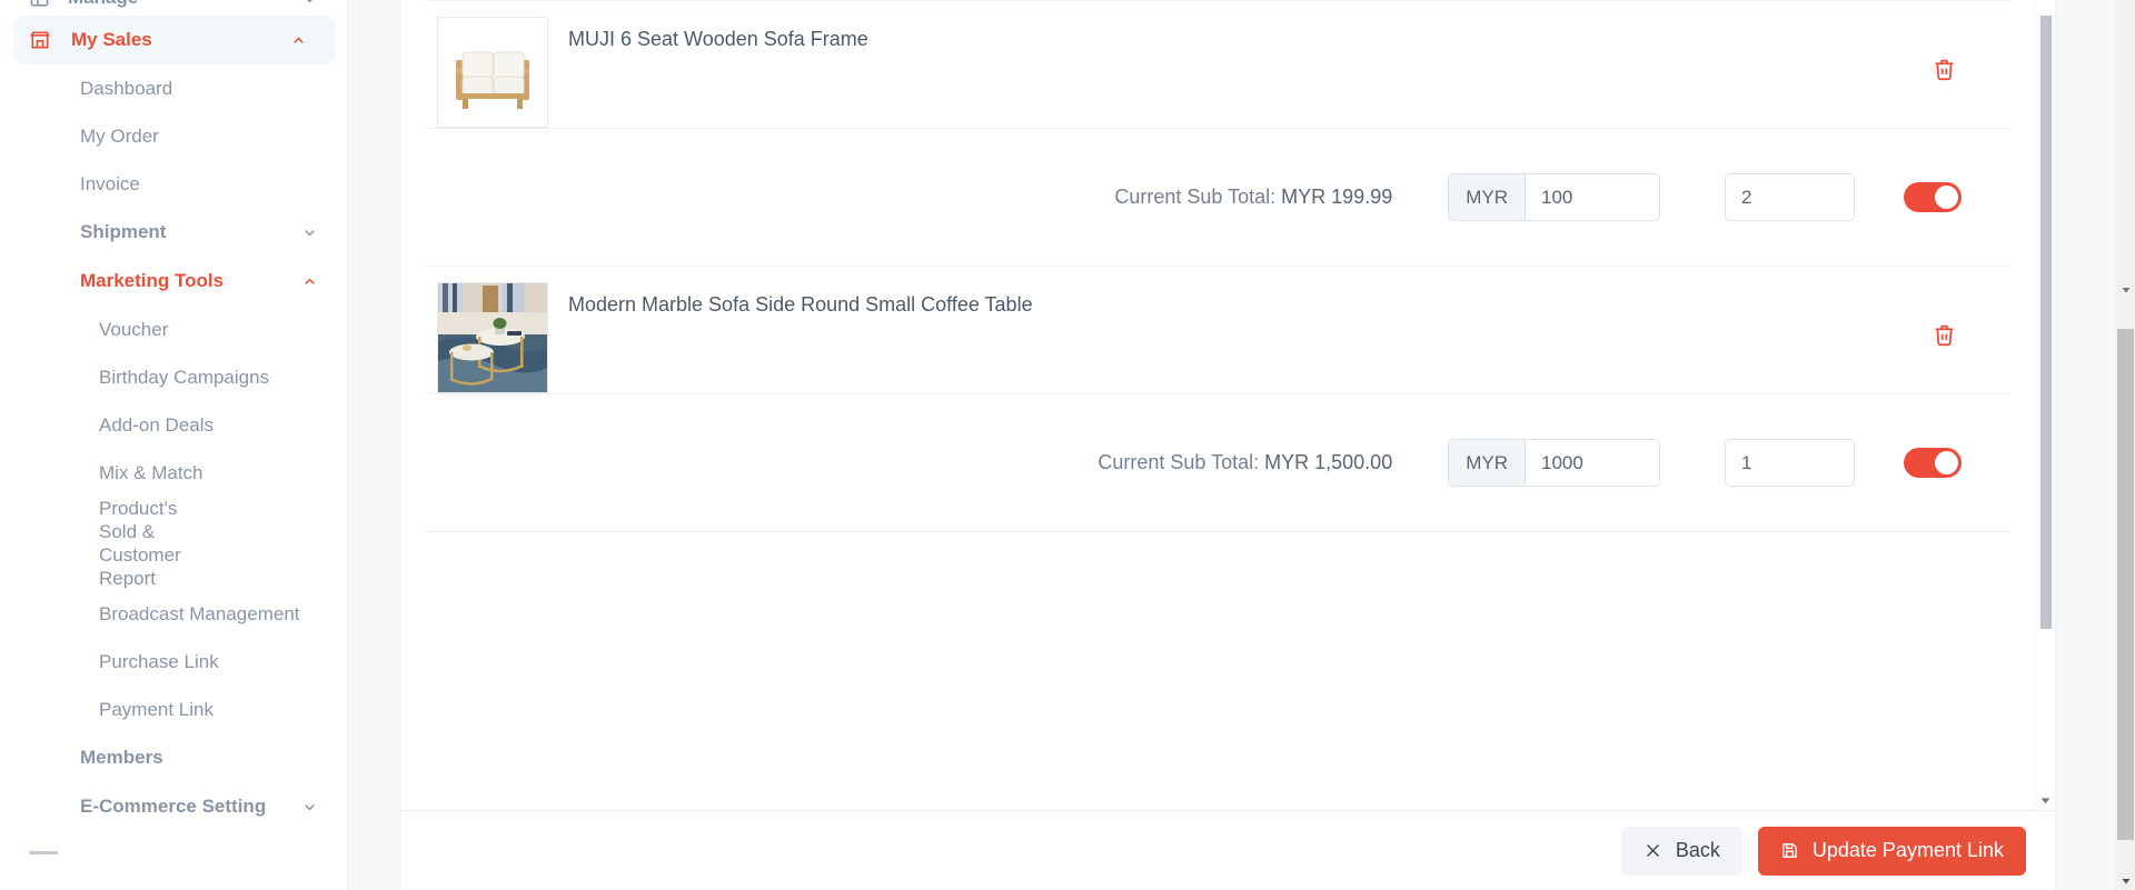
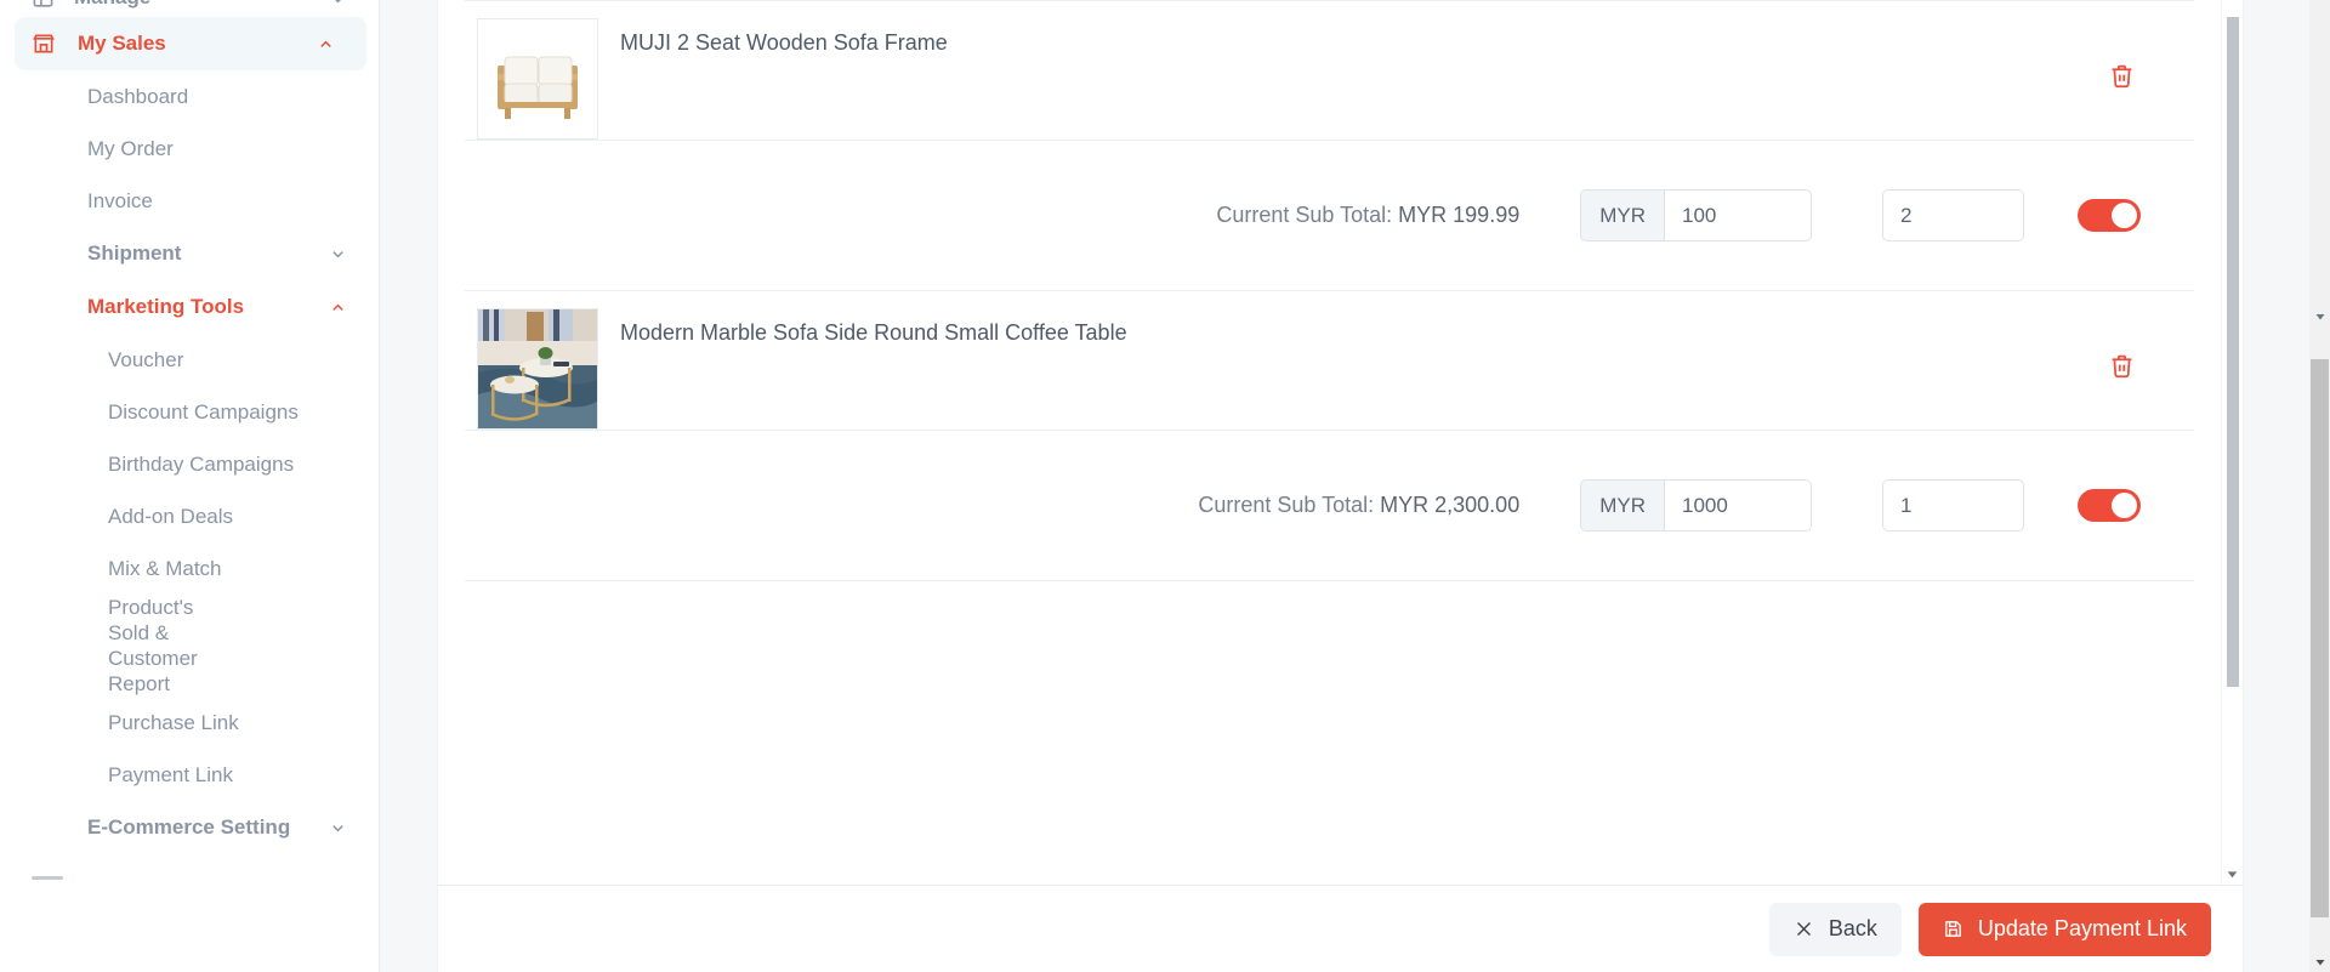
  My Sales
  Dashboard
  My Order
  Invoice
  Shipment
  Marketing Tools
  Voucher
+ Discount Campaigns
  Birthday Campaigns
  Add-on Deals
  Mix & Match
  Product's Sold & Customer Report
- Broadcast Management
  Purchase Link
  Payment Link
- Members
  E-Commerce Setting
- MUJI 6 Seat Wooden Sofa Frame
+ MUJI 2 Seat Wooden Sofa Frame
  Current Sub Total: MYR 199.99
  MYR
  100
  2
  Modern Marble Sofa Side Round Small Coffee Table
- Current Sub Total: MYR 1,500.00
+ Current Sub Total: MYR 2,300.00
  MYR
  1000
  1
  Back
  Update Payment Link
